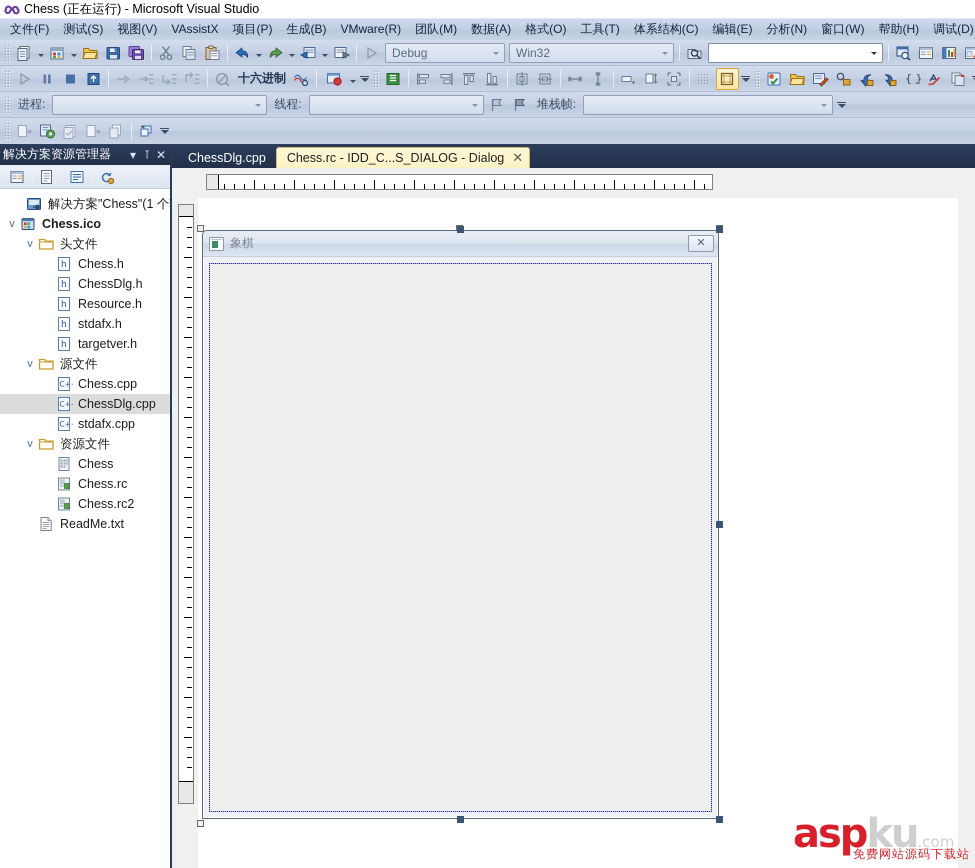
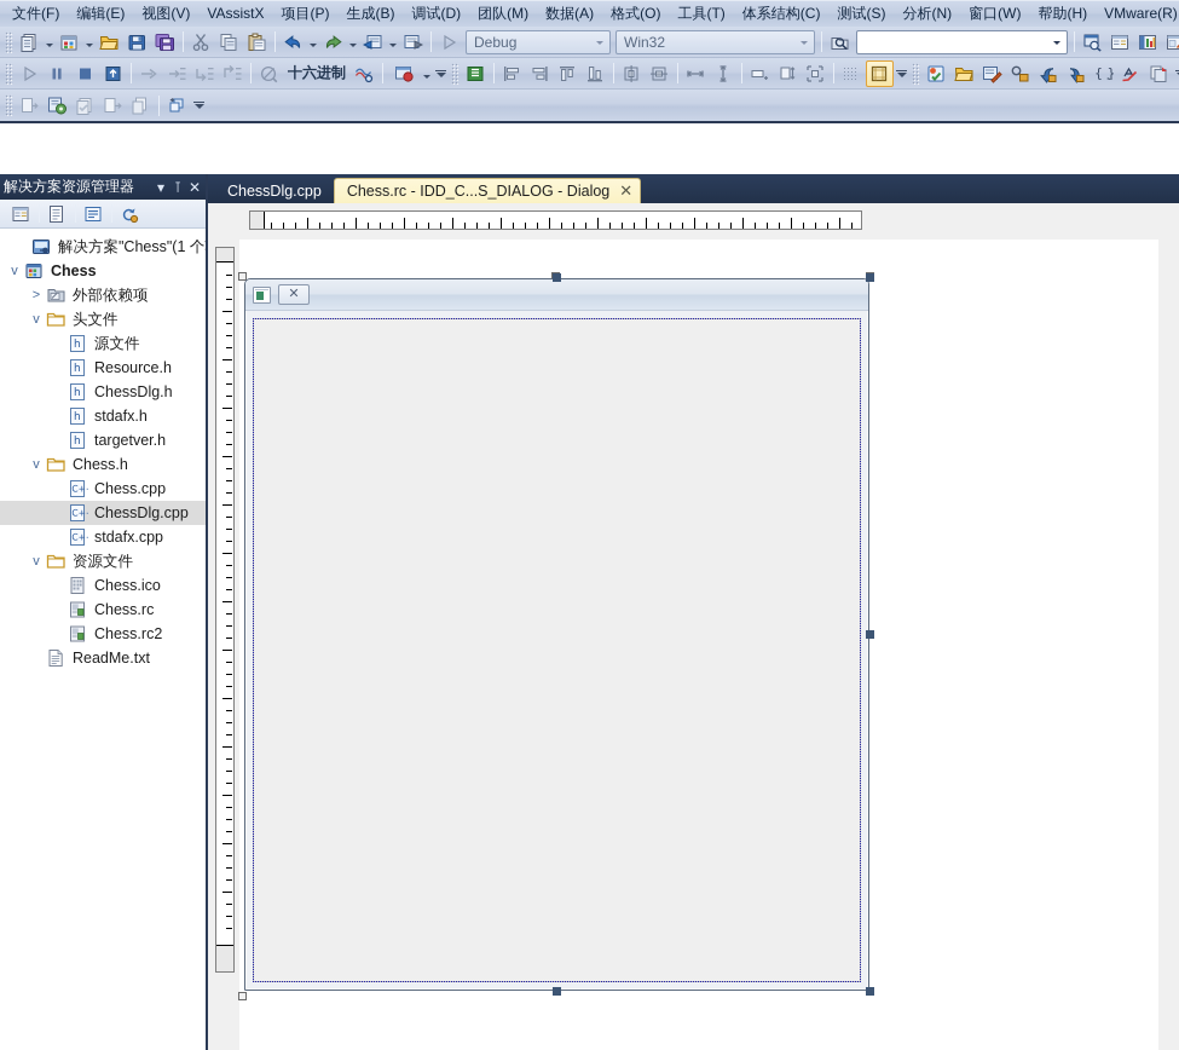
- Chess (正在运行) - Microsoft Visual Studio
  文件(F)
- 测试(S)
+ 编辑(E)
  视图(V)
  VAssistX
  项目(P)
  生成(B)
- VMware(R)
+ 调试(D)
  团队(M)
  数据(A)
  格式(O)
  工具(T)
  体系结构(C)
- 编辑(E)
+ 测试(S)
  分析(N)
  窗口(W)
  帮助(H)
- 调试(D)
+ VMware(R)
  Debug
  Win32
  十六进制
  { }
- 进程:
- 线程:
- 堆栈帧:
  解决方案资源管理器
  ▾
  ⊺
  ✕
  解决方案"Chess"(1 个
  v
- Chess.ico
+ Chess
+ >
+ 外部依赖项
  v
  头文件
  h
- Chess.h
+ 源文件
  h
- ChessDlg.h
+ Resource.h
  h
- Resource.h
+ ChessDlg.h
  h
  stdafx.h
  h
  targetver.h
  v
- 源文件
+ Chess.h
  Chess.cpp
  ChessDlg.cpp
  stdafx.cpp
  v
  资源文件
- Chess
+ Chess.ico
  Chess.rc
  Chess.rc2
  ReadMe.txt
  ChessDlg.cpp
  Chess.rc - IDD_C...S_DIALOG - Dialog
  ✕
- 象棋
  ✕
- asp
- ku
- .com
- 免费网站源码下载站
